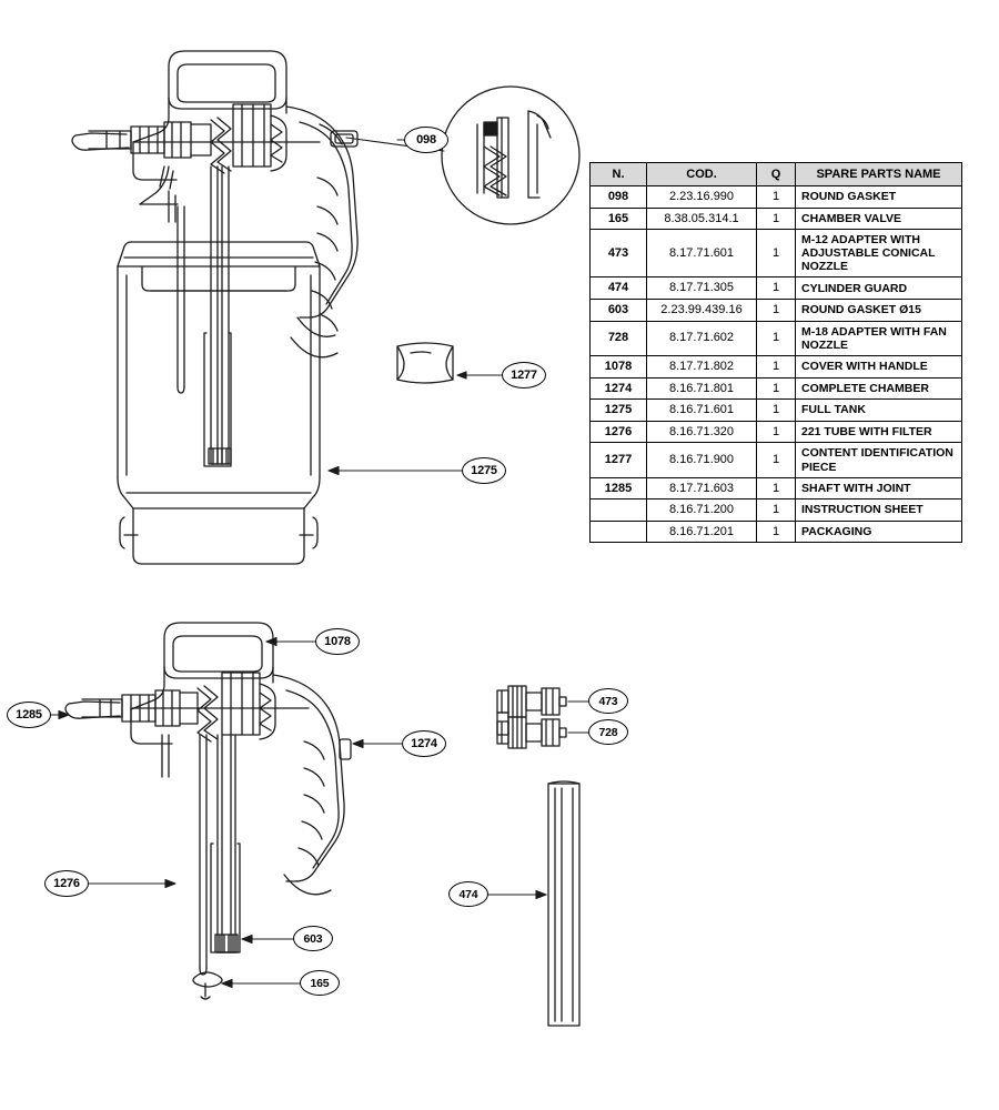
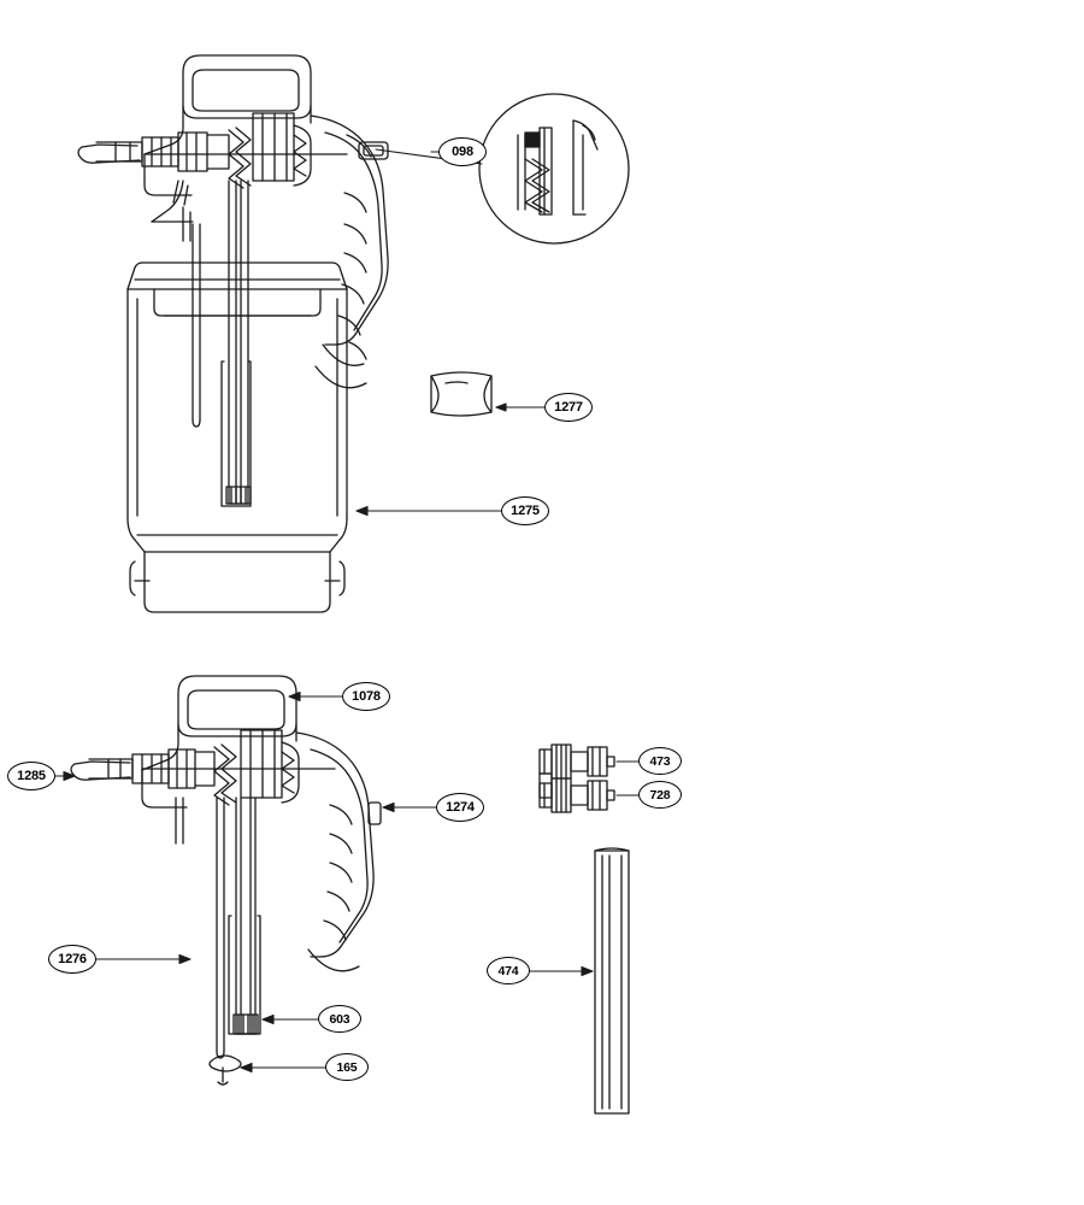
- N.	COD.	Q	SPARE PARTS NAME
- 098	2.23.16.990	1	ROUND GASKET
- 165	8.38.05.314.1	1	CHAMBER VALVE
- 473	8.17.71.601	1	M-12 ADAPTER WITH ADJUSTABLE CONICAL NOZZLE
- 474	8.17.71.305	1	CYLINDER GUARD
- 603	2.23.99.439.16	1	ROUND GASKET Ø15
- 728	8.17.71.602	1	M-18 ADAPTER WITH FAN NOZZLE
- 1078	8.17.71.802	1	COVER WITH HANDLE
- 1274	8.16.71.801	1	COMPLETE CHAMBER
- 1275	8.16.71.601	1	FULL TANK
- 1276	8.16.71.320	1	221 TUBE WITH FILTER
- 1277	8.16.71.900	1	CONTENT IDENTIFICATION PIECE
- 1285	8.17.71.603	1	SHAFT WITH JOINT
- 	8.16.71.200	1	INSTRUCTION SHEET
- 	8.16.71.201	1	PACKAGING
  098
  1277
  1275
  1078
  1285
  1274
  1276
  603
  165
  473
  728
  474
